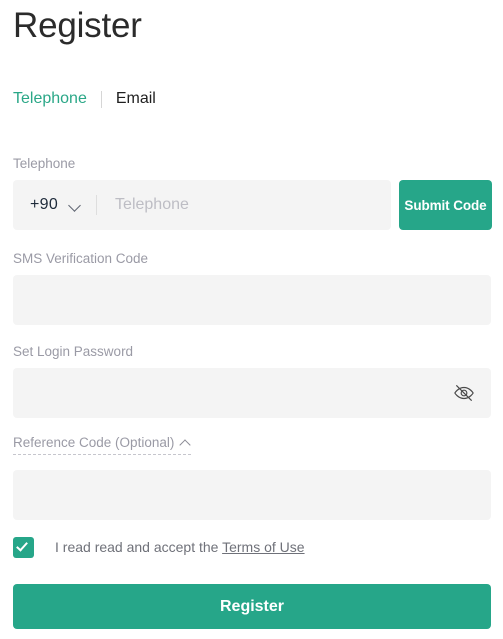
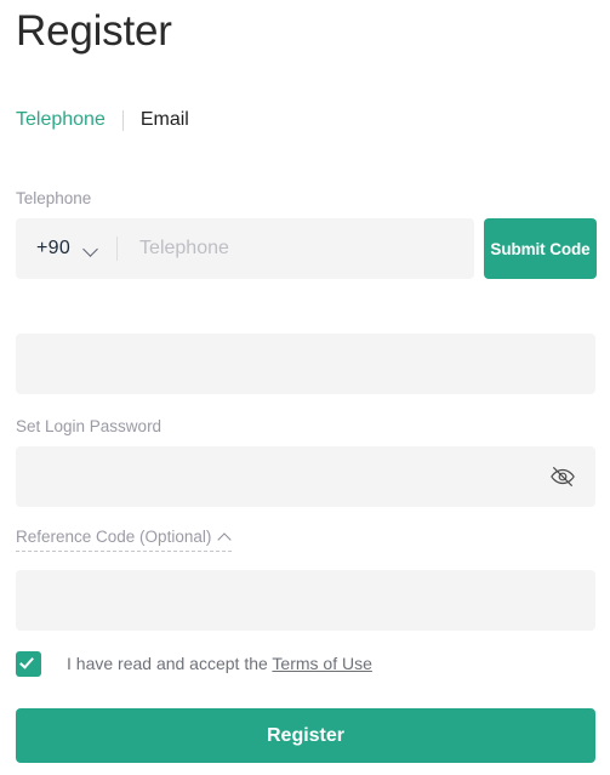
  Register
  Telephone
  Email
  Telephone
  +90
  Telephone
  Submit Code
- SMS Verification Code
  Set Login Password
  Reference Code (Optional)
- I read read and accept the Terms of Use
+ I have read and accept the Terms of Use
  Register
